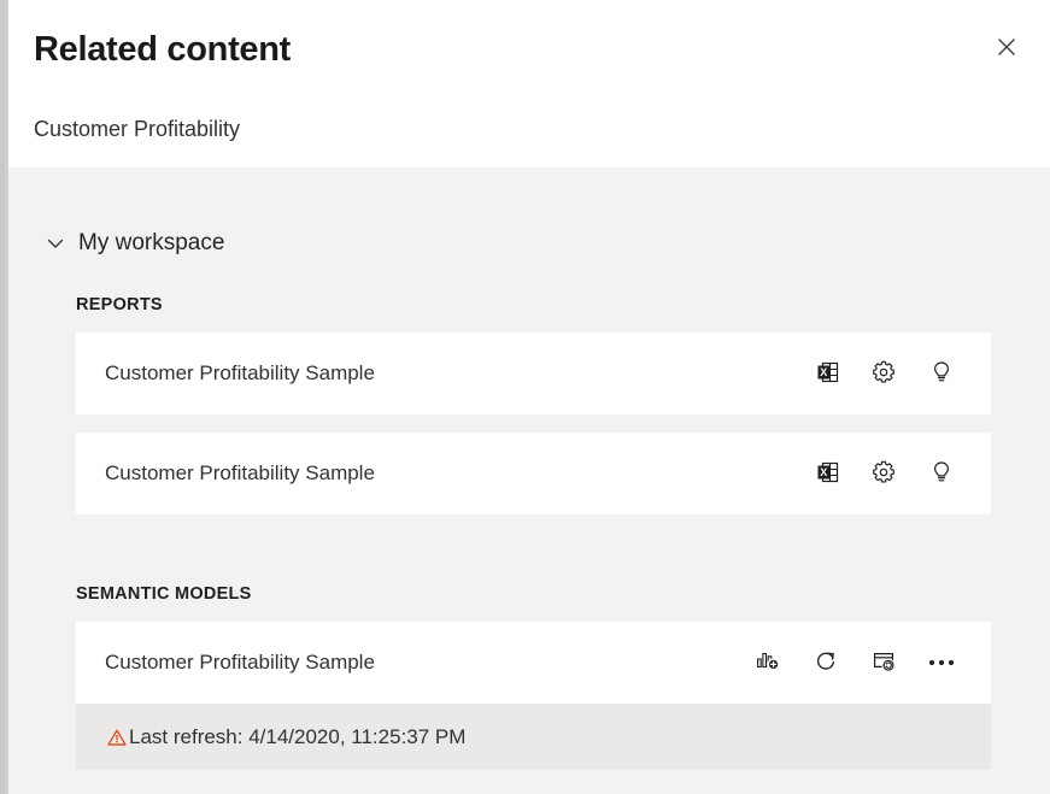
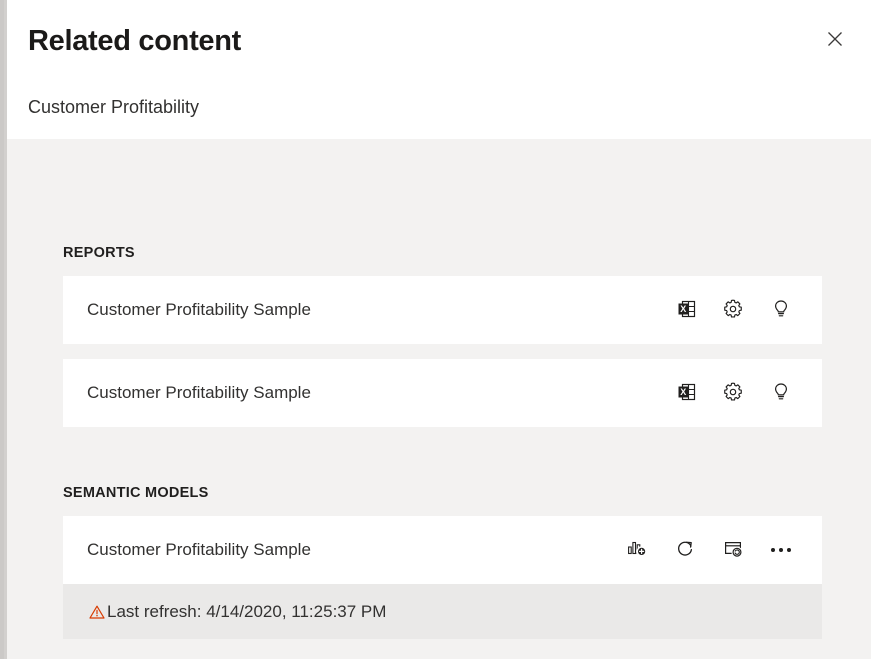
  Related content
  Customer Profitability
- My workspace
  REPORTS
  Customer Profitability Sample
  X
  Customer Profitability Sample
  X
  SEMANTIC MODELS
  Customer Profitability Sample
  Last refresh: 4/14/2020, 11:25:37 PM
